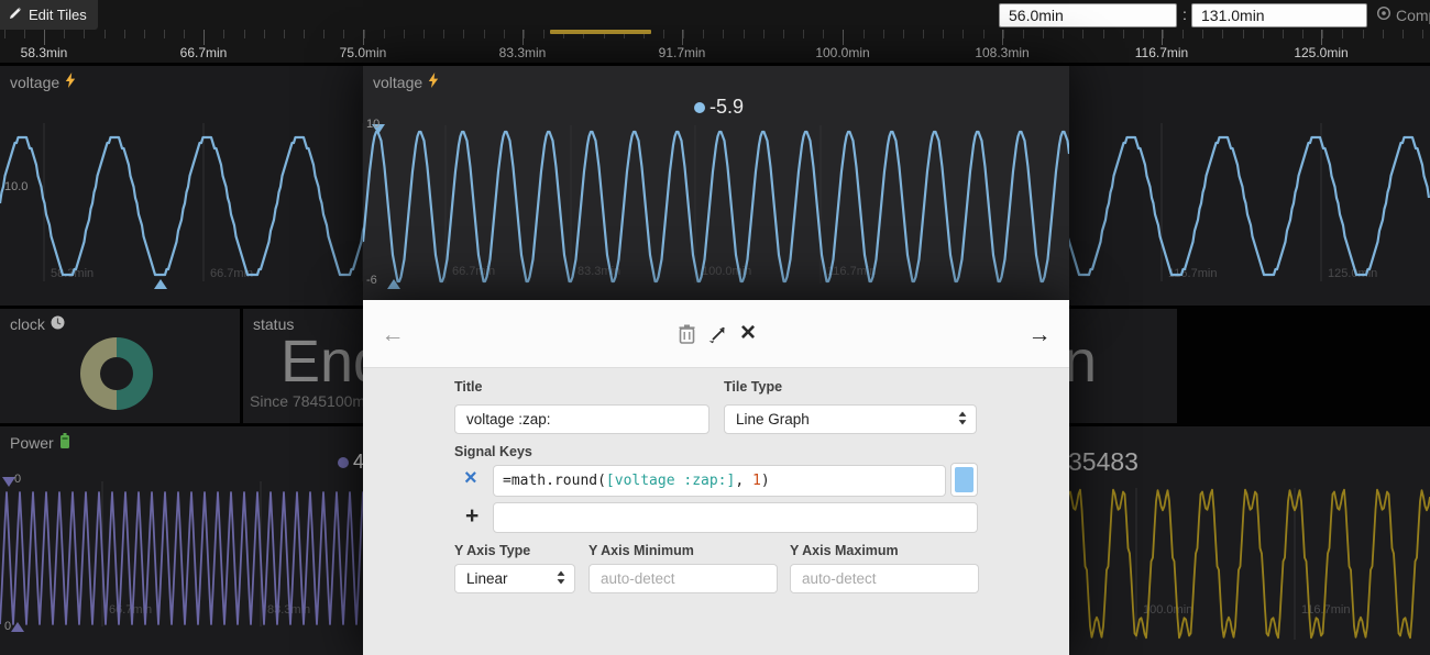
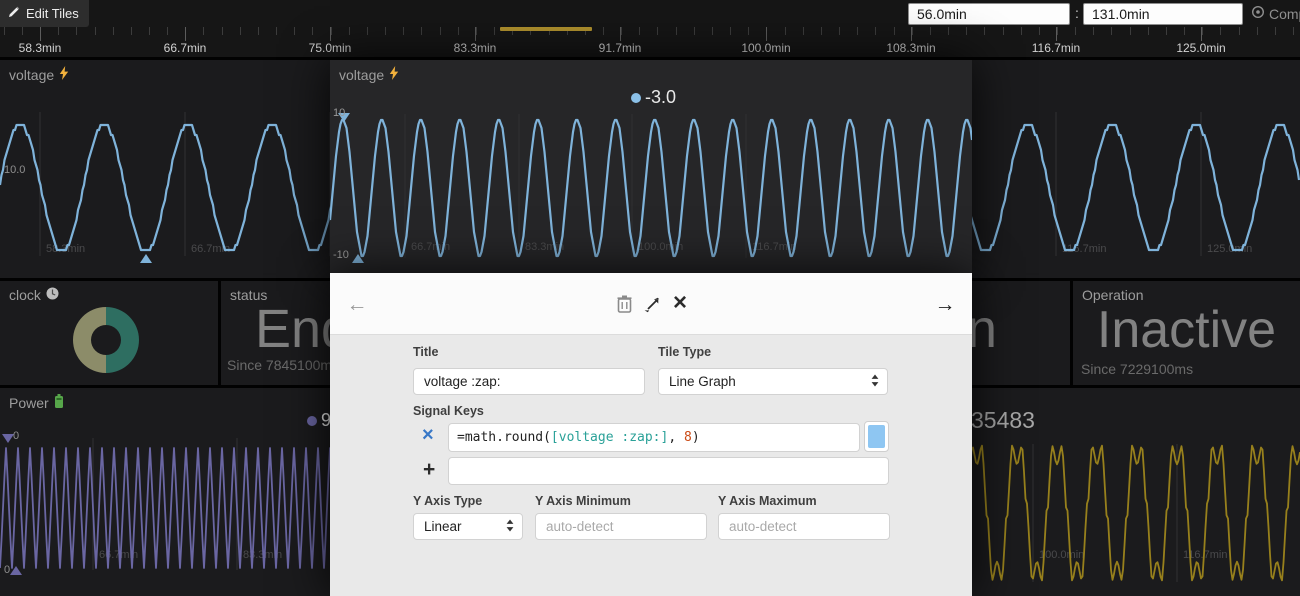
  58.3min
  66.7min
  75.0min
  83.3min
  91.7min
  100.0min
  108.3min
  116.7min
  125.0min
  Edit Tiles
  56.0min
  :
  131.0min
  58min
  66.7mi
  6.7min
  125.0in
  voltage
  10.0
  clock
  status
  Since 7845100m
  n
+ Operation
+ Inactive
+ Since 7229100ms
  6.7mn
  8.3mn
  Power
- 4
+ 9
  0
  0
  100.0min
  116.7min
  35483
  66.7n
  83.3mi
  100.0min
  voltage
- -5.9
+ -3.0
  10
- -6
+ -10
  ←
  ×
  →
  Title
  voltage :zap:
  Tile Type
  Line Graph
  Signal Keys
  ×
  =math.round(
  [voltage :zap:]
  ,
- 1
+ 8
  )
  +
  Y Axis Type
  Linear
  Y Axis Minimum
  auto-detect
  Y Axis Maximum
  auto-detect
